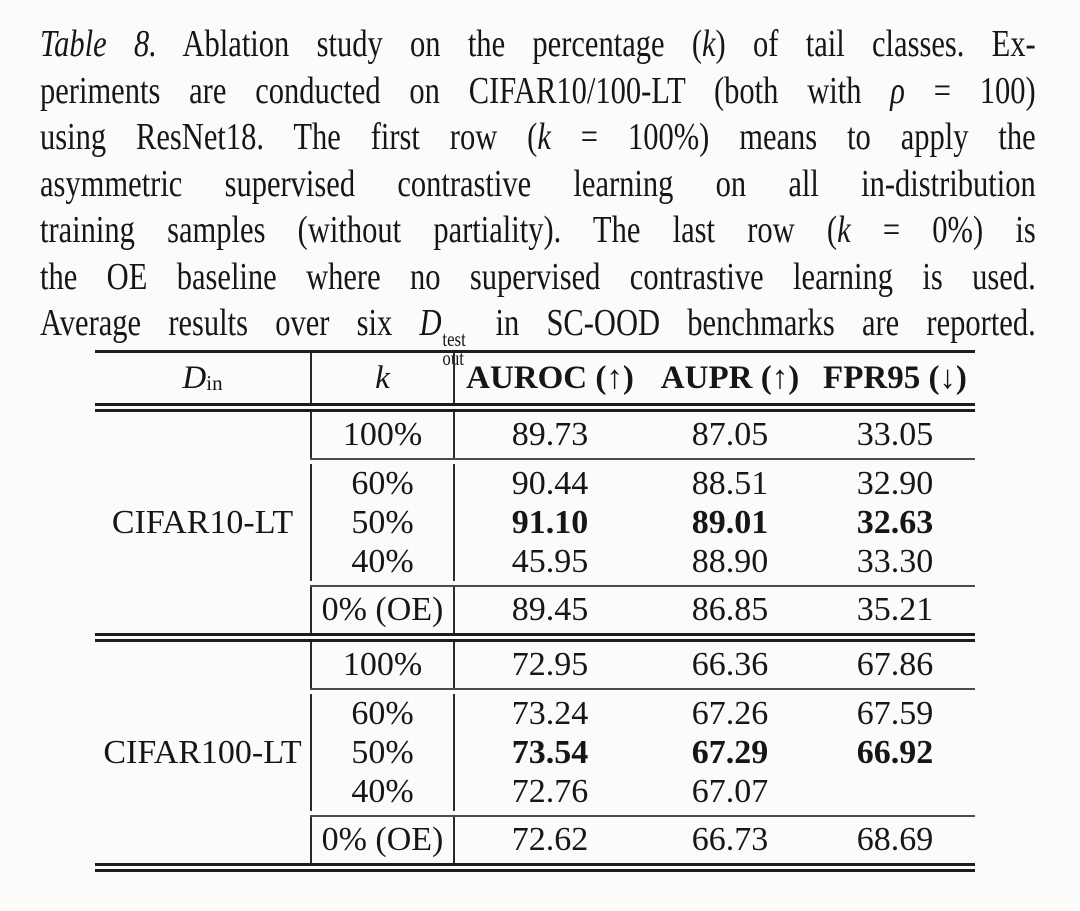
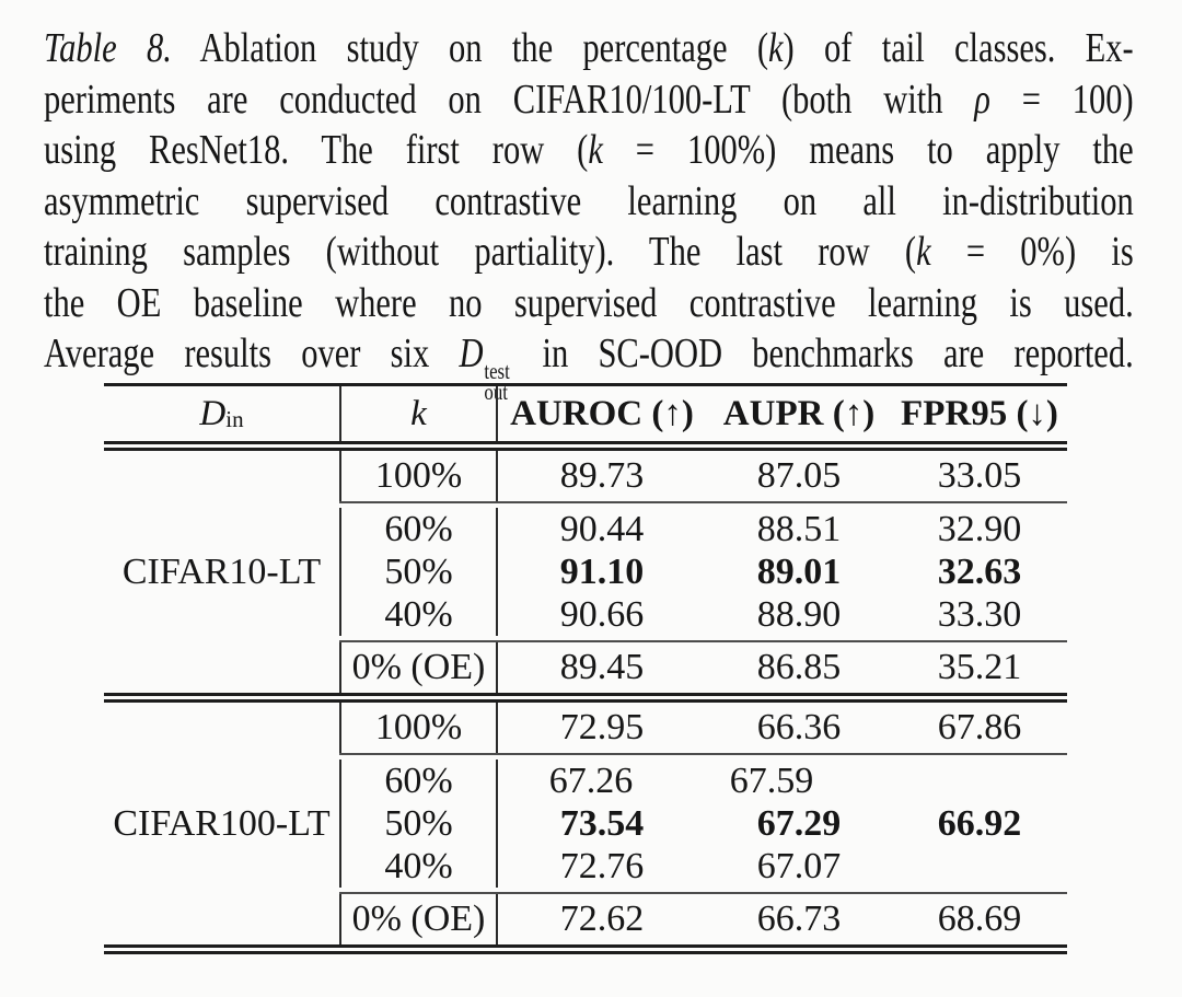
  Table 8. Ablation study on the percentage (k) of tail classes. Ex-
  periments are conducted on CIFAR10/100-LT (both with ρ = 100)
  using ResNet18. The first row (k = 100%) means to apply the
  asymmetric supervised contrastive learning on all in-distribution
  training samples (without partiality). The last row (k = 0%) is
  the OE baseline where no supervised contrastive learning is used.
  Average results over six D
  test
  out
  in SC-OOD benchmarks are reported.
  D
  in
  k
  AUROC (↑)
  AUPR (↑)
  FPR95 (↓)
  100%
  89.73
  87.05
  33.05
  60%
  90.44
  88.51
  32.90
  50%
  91.10
  89.01
  32.63
  40%
- 45.95
+ 90.66
  88.90
  33.30
  0% (OE)
  89.45
  86.85
  35.21
  CIFAR10-LT
  100%
  72.95
  66.36
  67.86
  60%
- 73.24
  67.26
  67.59
  50%
  73.54
  67.29
  66.92
  40%
  72.76
  67.07
  0% (OE)
  72.62
  66.73
  68.69
  CIFAR100-LT
